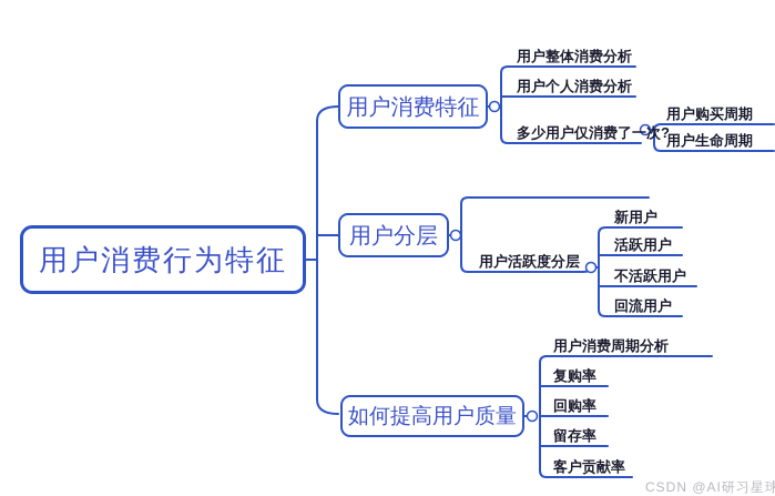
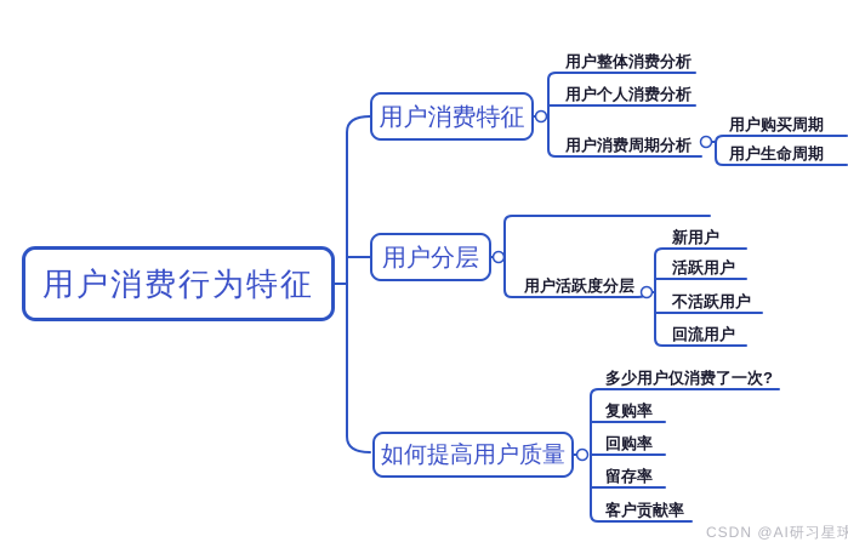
  用户消费行为特征
  用户消费特征
  用户分层
  如何提高用户质量
  用户整体消费分析
  用户个人消费分析
- 多少用户仅消费了一次?
+ 用户消费周期分析
  用户购买周期
  用户生命周期
  用户活跃度分层
  新用户
  活跃用户
  不活跃用户
  回流用户
- 用户消费周期分析
+ 多少用户仅消费了一次?
  复购率
  回购率
  留存率
  客户贡献率
  CSDN @AI研习星球
